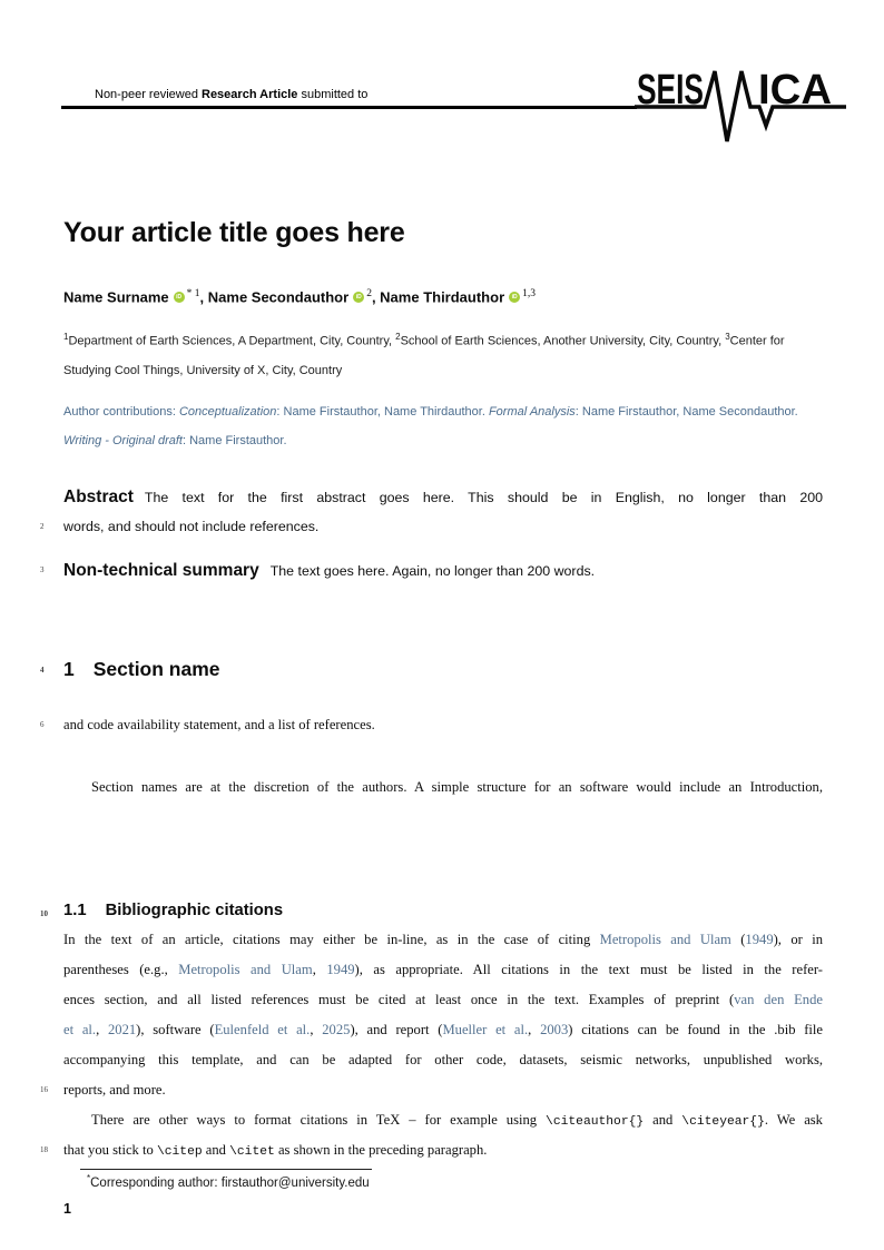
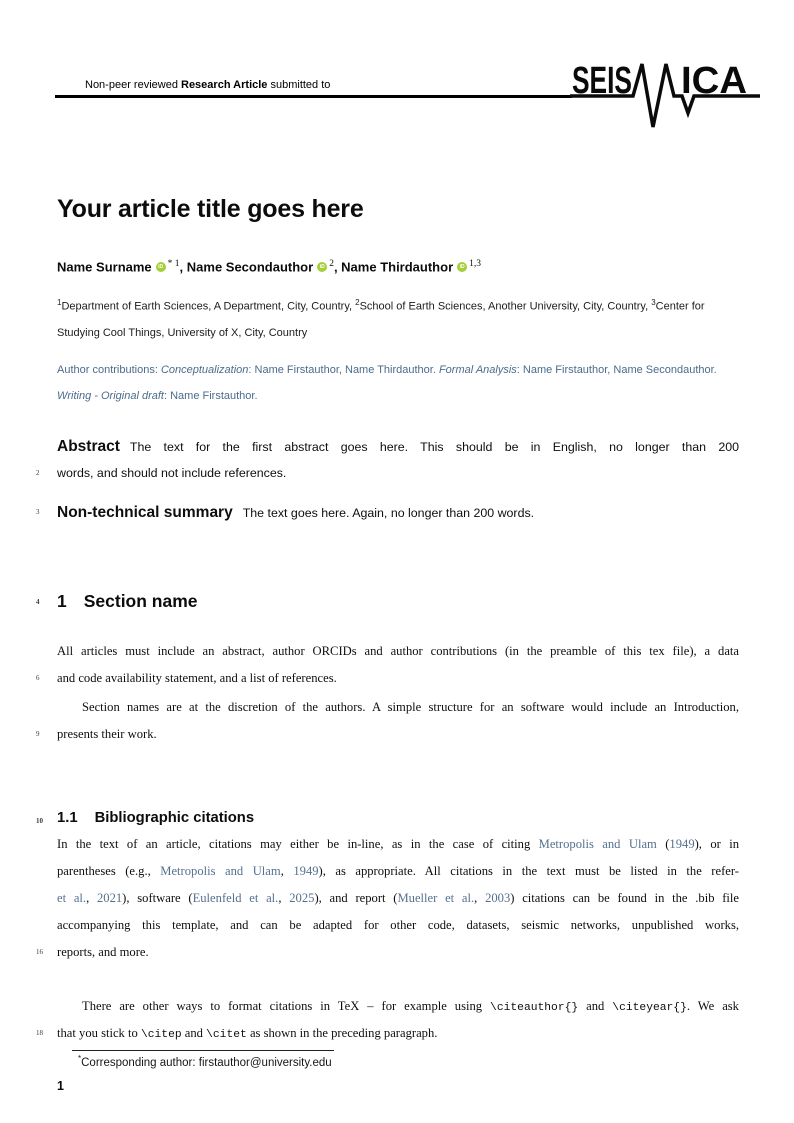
  Non-peer reviewed Research Article submitted to
  SEIS
  ICA
  Your article title goes here
  Name Surname * 1, Name Secondauthor 2, Name Thirdauthor 1,3
  1Department of Earth Sciences, A Department, City, Country, 2School of Earth Sciences, Another University, City, Country, 3Center for Studying Cool Things, University of X, City, Country
  Author contributions: Conceptualization: Name Firstauthor, Name Thirdauthor. Formal Analysis: Name Firstauthor, Name Secondauthor. Writing - Original draft: Name Firstauthor.
  Abstract The text for the first abstract goes here. This should be in English, no longer than 200
  2
  words, and should not include references.
  3
  Non-technical summary The text goes here. Again, no longer than 200 words.
  4
  1 Section name
+ All articles must include an abstract, author ORCIDs and author contributions (in the preamble of this tex file), a data
  6
  and code availability statement, and a list of references.
  Section names are at the discretion of the authors. A simple structure for an software would include an Introduction,
+ 9
+ presents their work.
  10
  1.1 Bibliographic citations
  In the text of an article, citations may either be in-line, as in the case of citing Metropolis and Ulam (1949), or in
  parentheses (e.g., Metropolis and Ulam, 1949), as appropriate. All citations in the text must be listed in the refer-
- ences section, and all listed references must be cited at least once in the text. Examples of preprint (van den Ende
  et al., 2021), software (Eulenfeld et al., 2025), and report (Mueller et al., 2003) citations can be found in the .bib file
  accompanying this template, and can be adapted for other code, datasets, seismic networks, unpublished works,
  16
  reports, and more.
  There are other ways to format citations in TeX – for example using \citeauthor{} and \citeyear{}. We ask
  18
  that you stick to \citep and \citet as shown in the preceding paragraph.
  *Corresponding author: firstauthor@university.edu
  1
